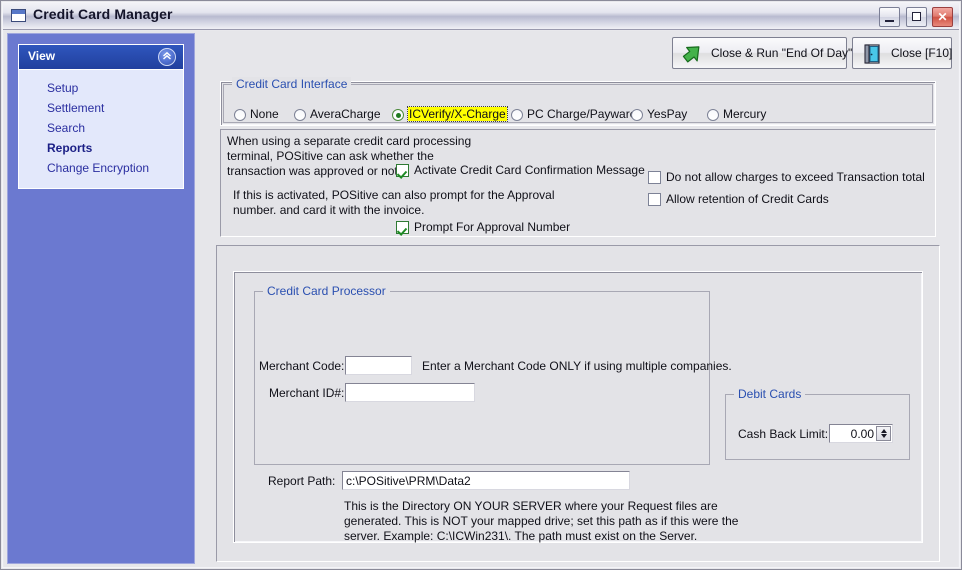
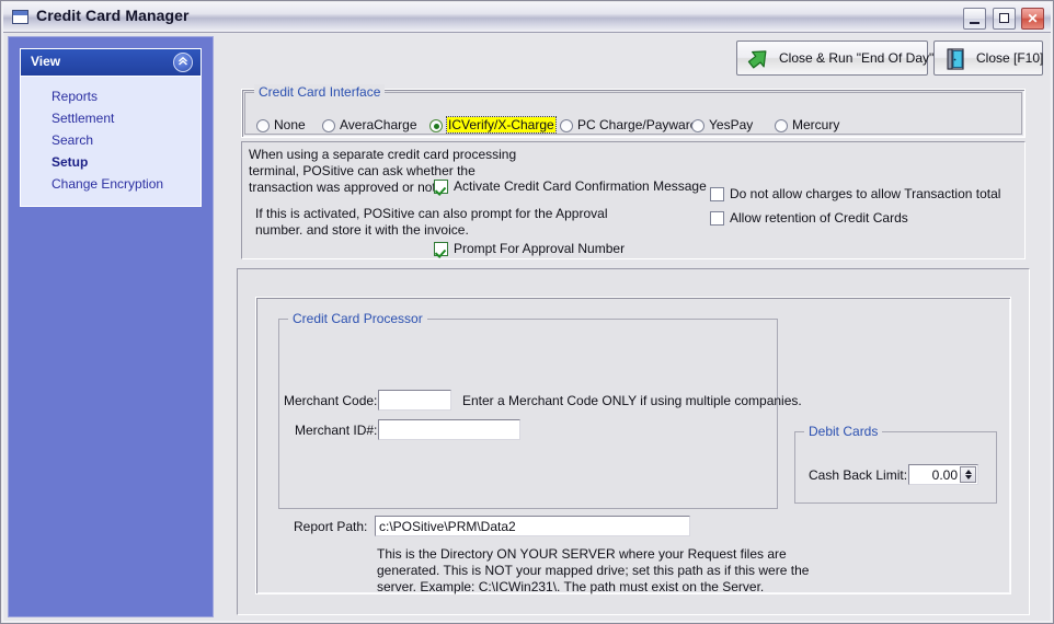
  Credit Card Manager
  ✕
  View
- Setup
+ Reports
  Settlement
  Search
- Reports
+ Setup
  Change Encryption
  Close & Run "End Of Day"
  Close [F10]
  Credit Card Interface
  None
  AveraCharge
  ICVerify/X-Charge
  PC Charge/Paywar
  YesPay
  Mercury
  When using a separate credit card processing
  terminal, POSitive can ask whether the
  transaction was approved or no
  Activate Credit Card Confirmation Message
  If this is activated, POSitive can also prompt for the Approval
- number. and card it with the invoice.
+ number. and store it with the invoice.
  Prompt For Approval Number
- Do not allow charges to exceed Transaction total
+ Do not allow charges to allow Transaction total
  Allow retention of Credit Cards
  Credit Card Processor
  Merchant Code:
  Enter a Merchant Code ONLY if using multiple companies.
  Merchant ID#:
  Debit Cards
  Cash Back Limit:
  0.00
  Report Path:
  c:\POSitive\PRM\Data2
  This is the Directory ON YOUR SERVER where your Request files are
  generated. This is NOT your mapped drive; set this path as if this were the
  server. Example: C:\ICWin231\. The path must exist on the Server.
